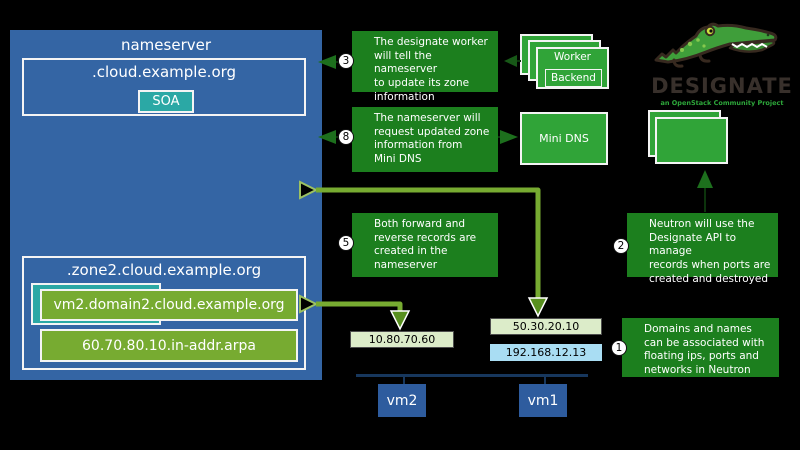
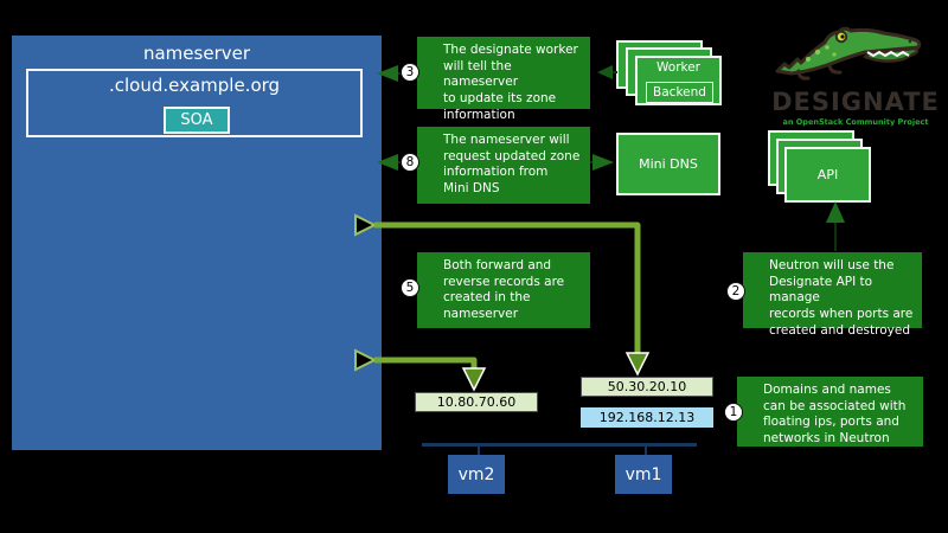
  nameserver
  .cloud.example.org
  SOA
- .zone2.cloud.example.org
- vm2.domain2.cloud.example.org
- 60.70.80.10.in-addr.arpa
  The designate worker
  will tell the nameserver
  to update its zone
  information
  The nameserver will
  request updated zone
  information from
  Mini DNS
  Both forward and
  reverse records are
  created in the
  nameserver
  Neutron will use the
  Designate API to manage
  records when ports are
  created and destroyed
  Domains and names
  can be associated with
  floating ips, ports and
  networks in Neutron
  3
  8
  5
  2
  1
  Worker
  Backend
  Mini DNS
+ API
  DESIGNATE
  an OpenStack Community Project
  10.80.70.60
  50.30.20.10
  192.168.12.13
  vm2
  vm1
